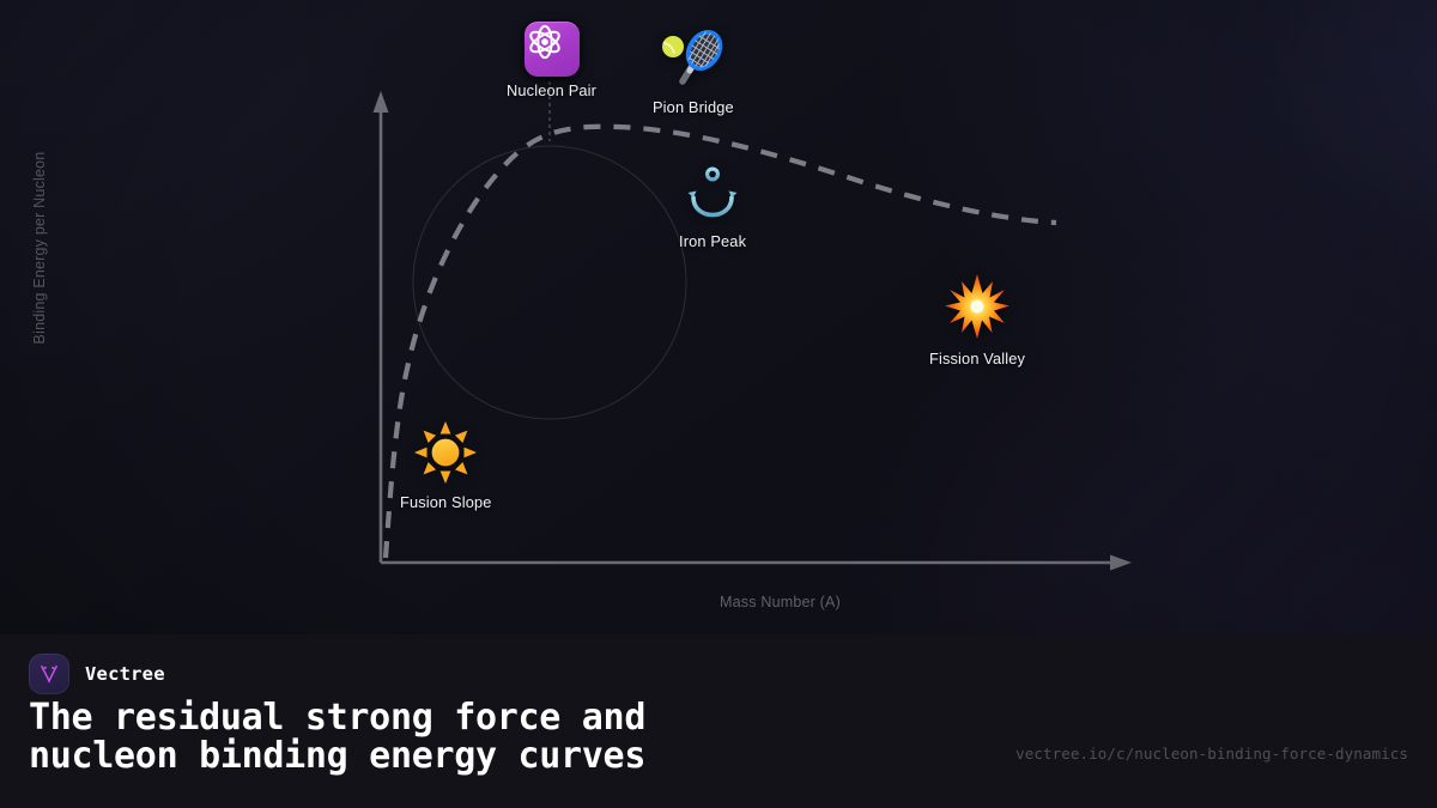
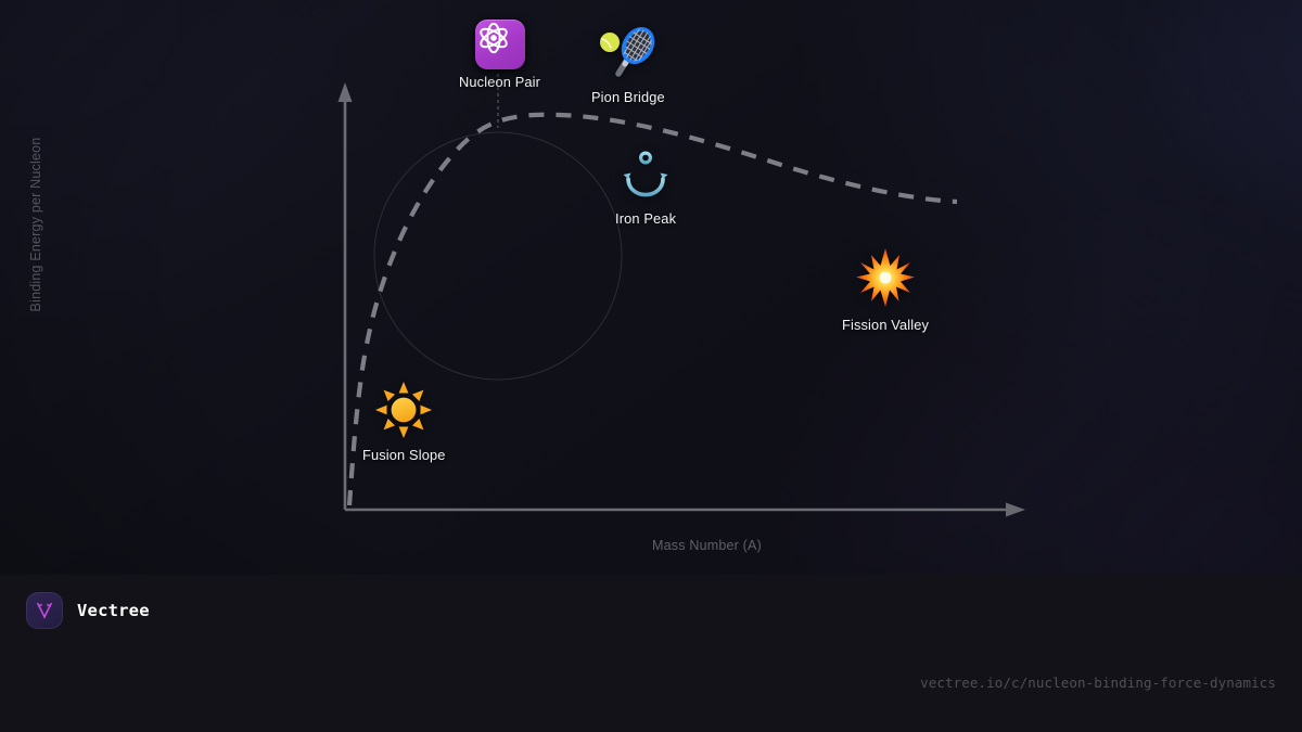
  Vectree
- The residual strong force and
- nucleon binding energy curves
  vectree.io/c/nucleon-binding-force-dynamics
